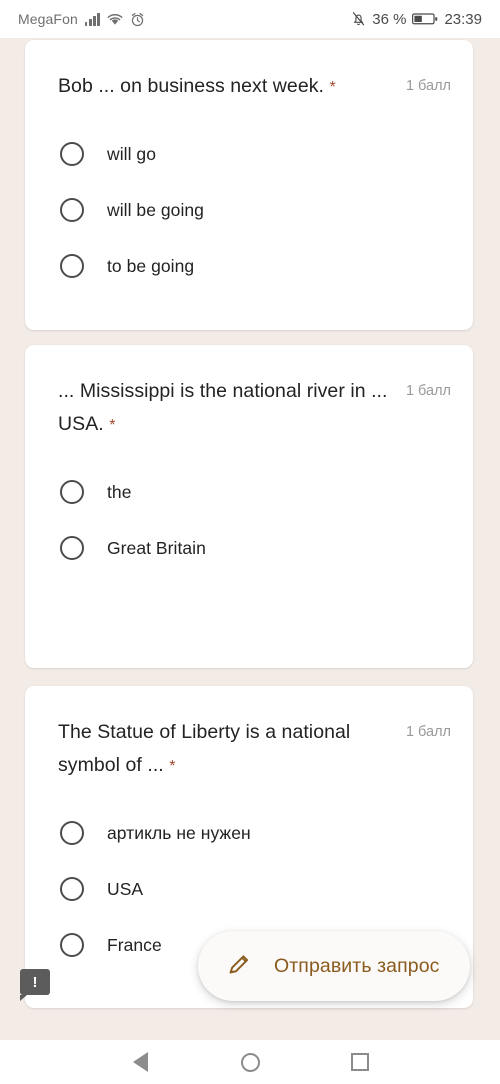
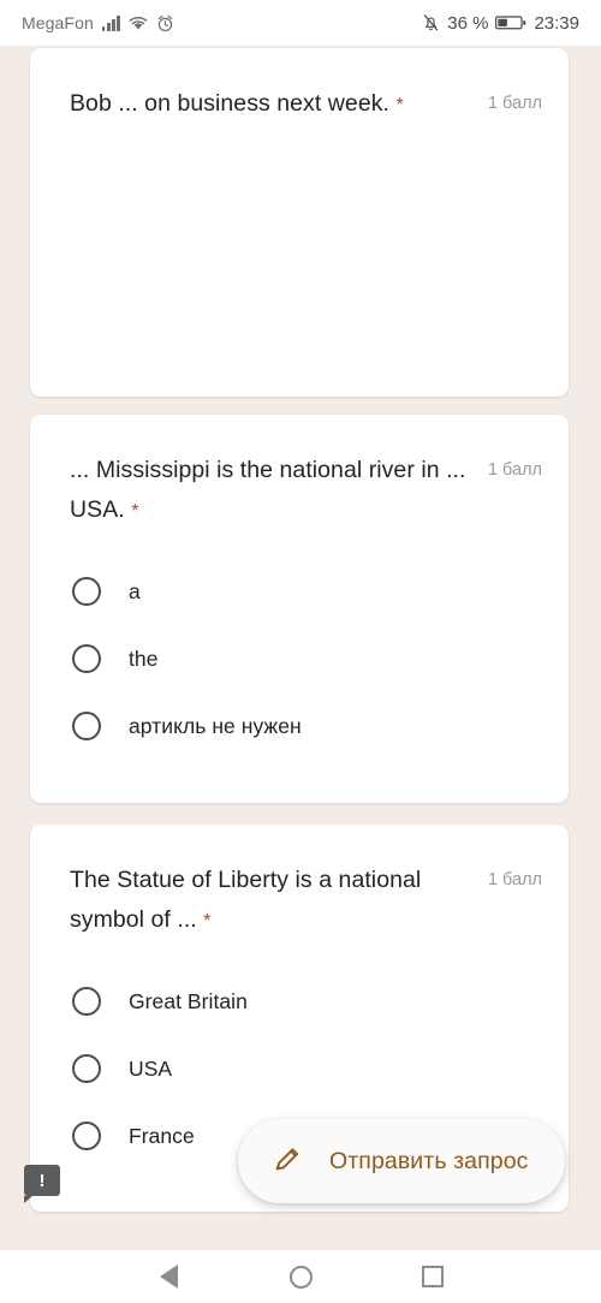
  MegaFon
  36 %
  23:39
  Bob ... on business next week. *
  1 балл
- will go
- will be going
- to be going
  ... Mississippi is the national river in ... USA. *
  1 балл
+ a
  the
- Great Britain
+ артикль не нужен
  The Statue of Liberty is a national symbol of ... *
  1 балл
- артикль не нужен
+ Great Britain
  USA
  France
  Отправить запрос
  !
